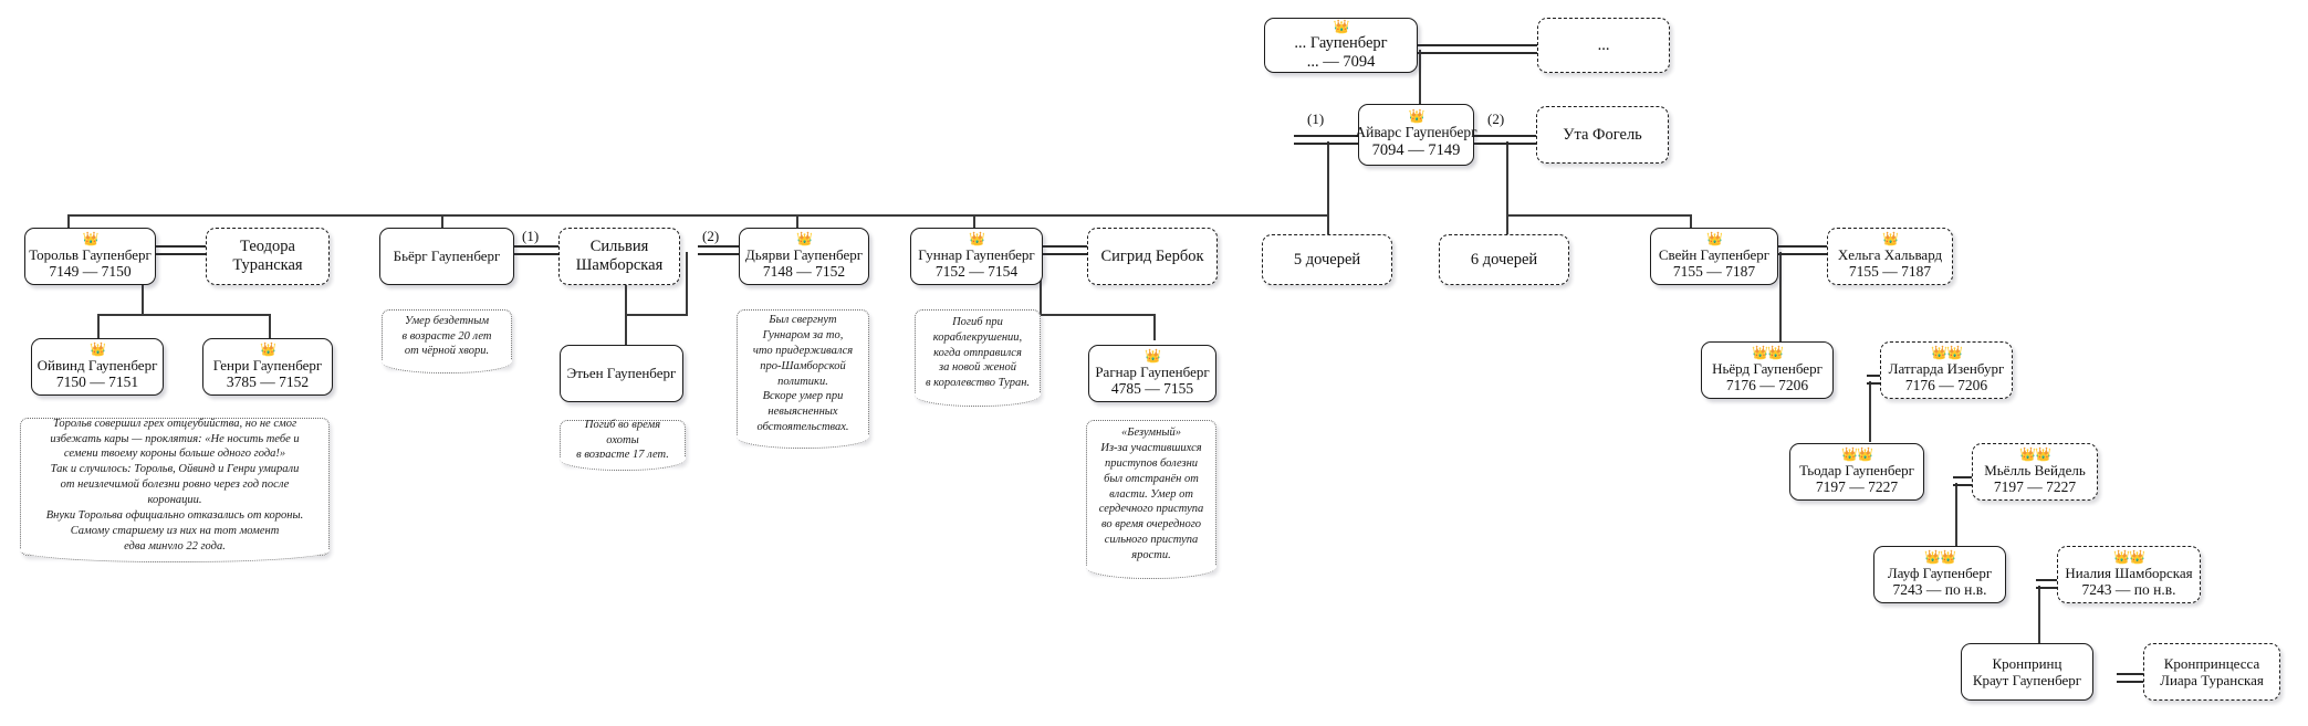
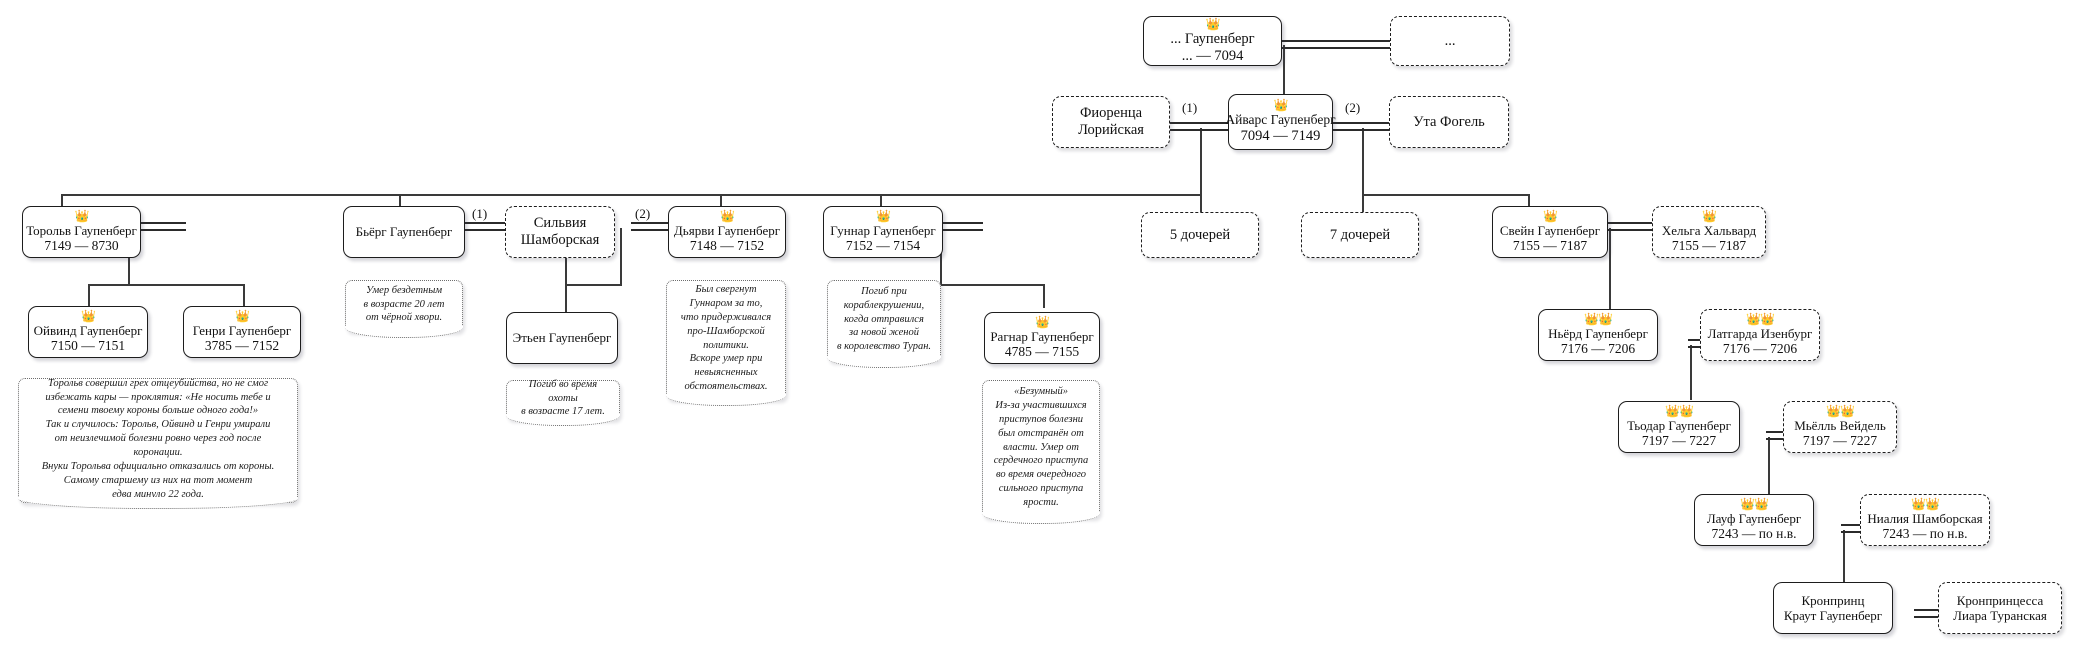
  (1)
  (2)
  (1)
  (2)
  👑
  ... Гаупенберг
  ... — 7094
  ...
+ Фиоренца
+ Лорийская
  👑
  Айварс Гаупенберг
  7094 — 7149
  Ута Фогель
  👑
  Торольв Гаупенберг
- 7149 — 7150
+ 7149 — 8730
- Теодора
- Туранская
  Бьёрг Гаупенберг
  Сильвия
  Шамборская
  👑
  Дьярви Гаупенберг
  7148 — 7152
  👑
  Гуннар Гаупенберг
  7152 — 7154
- Сигрид Бербок
  5 дочерей
- 6 дочерей
+ 7 дочерей
  👑
  Свейн Гаупенберг
  7155 — 7187
  👑
  Хельга Хальвард
  7155 — 7187
  👑
  Ойвинд Гаупенберг
  7150 — 7151
  👑
  Генри Гаупенберг
  3785 — 7152
  Этьен Гаупенберг
  👑
  Рагнар Гаупенберг
  4785 — 7155
  👑👑
  Ньёрд Гаупенберг
  7176 — 7206
  👑👑
  Латгарда Изенбург
  7176 — 7206
  👑👑
  Тьодар Гаупенберг
  7197 — 7227
  👑👑
  Мьёлль Вейдель
  7197 — 7227
  👑👑
  Лауф Гаупенберг
  7243 — по н.в.
  👑👑
  Ниалия Шамборская
  7243 — по н.в.
  Кронпринц
  Краут Гаупенберг
  Кронпринцесса
  Лиара Туранская
  Умер бездетным
  в возрасте 20 лет
  от чёрной хвори.
  Погиб во время охоты
  в возрасте 17 лет.
  Был свергнут
  Гуннаром за то,
  что придерживался
  про-Шамборской
  политики.
  Вскоре умер при
  невыясненных
  обстоятельствах.
  Погиб при
  кораблекрушении,
  когда отправился
  за новой женой
  в королевство Туран.
  «Безумный»
  Из-за участившихся
  приступов болезни
  был отстранён от
  власти. Умер от
  сердечного приступа
  во время очередного
  сильного приступа
  ярости.
  Торольв совершил грех отцеубийства, но не смог
  избежать кары — проклятия: «Не носить тебе и
  семени твоему короны больше одного года!»
  Так и случилось: Торольв, Ойвинд и Генри умирали
  от неизлечимой болезни ровно через год после
  коронации.
  Внуки Торольва официально отказались от короны.
  Самому старшему из них на тот момент
  едва минуло 22 года.
